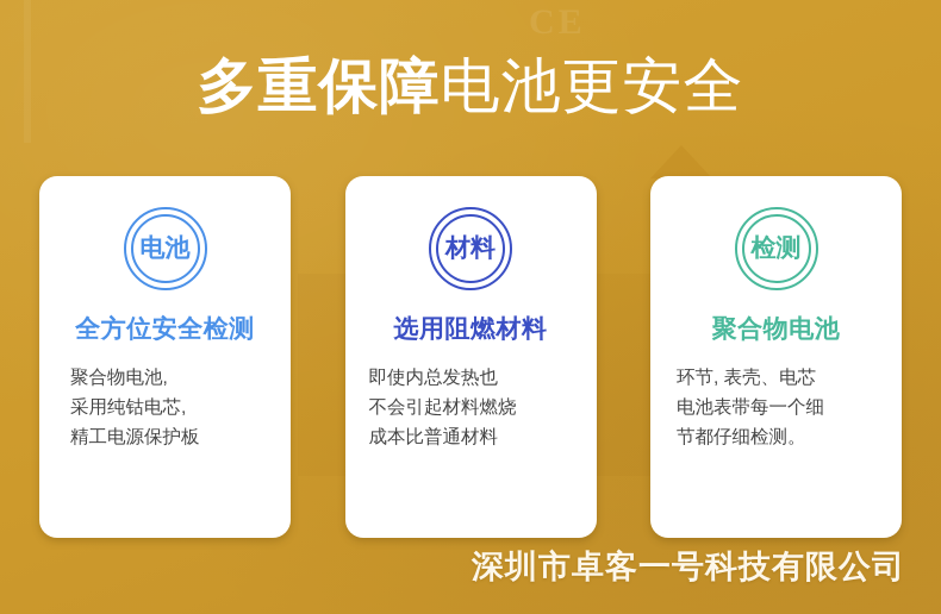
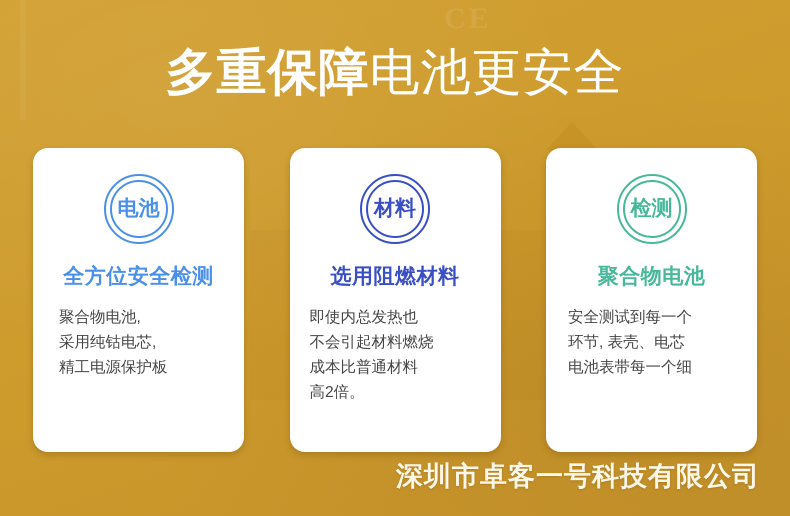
  多重保障电池更安全
  电池
  全方位安全检测
  聚合物电池,
  采用纯钴电芯,
  精工电源保护板
  材料
  选用阻燃材料
  即使内总发热也
  不会引起材料燃烧
  成本比普通材料
+ 高2倍。
  检测
  聚合物电池
+ 安全测试到每一个
  环节, 表壳、电芯
  电池表带每一个细
- 节都仔细检测。
  深圳市卓客一号科技有限公司
